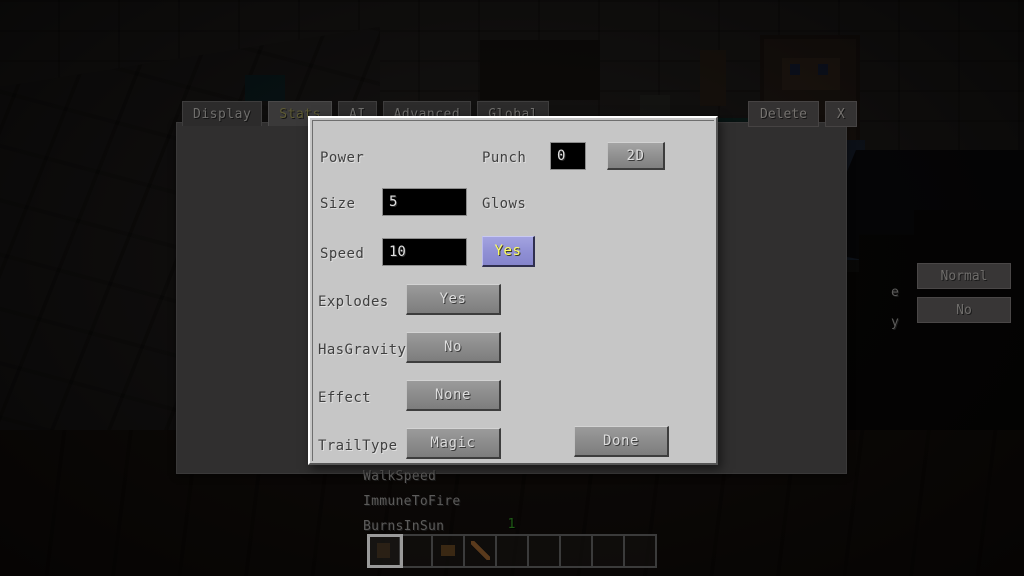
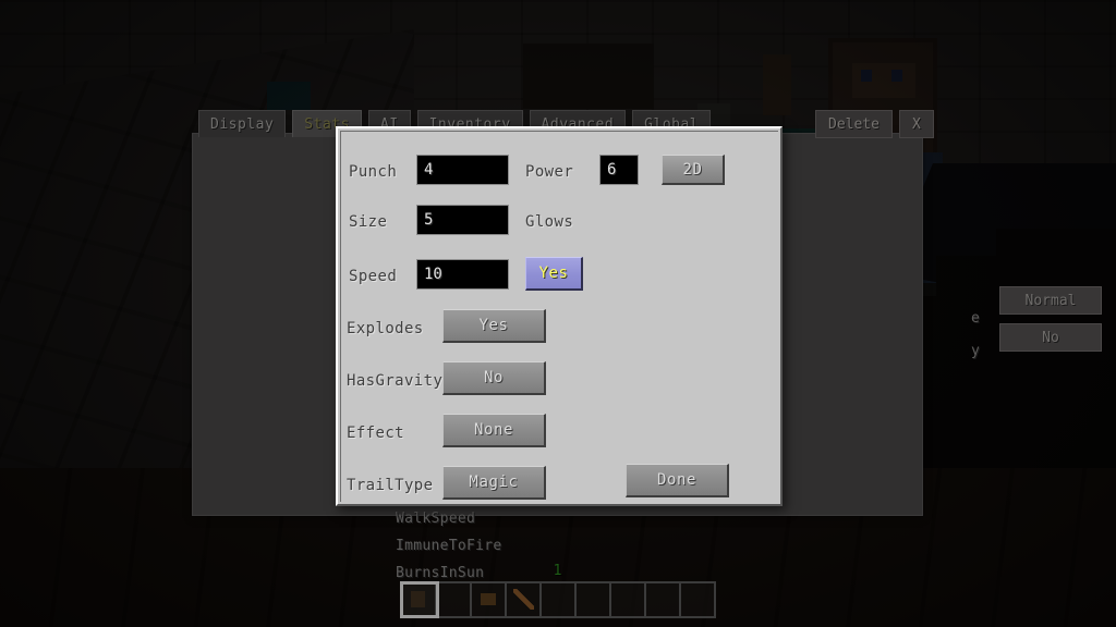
  1
  WalkSpeed
  ImmuneToFire
  BurnsInSun
  e
  y
  Normal
  No
  Display
  Stats
  AI
+ Inventory
  Advanced
  Global
  Delete
  X
- Power
+ Punch
+ 4
- Punch
+ Power
- 0
+ 6
  2D
  Size
  5
  Glows
  Speed
  10
  Yes
  Explodes
  Yes
  HasGravity
  No
  Effect
  None
  TrailType
  Magic
  Done
